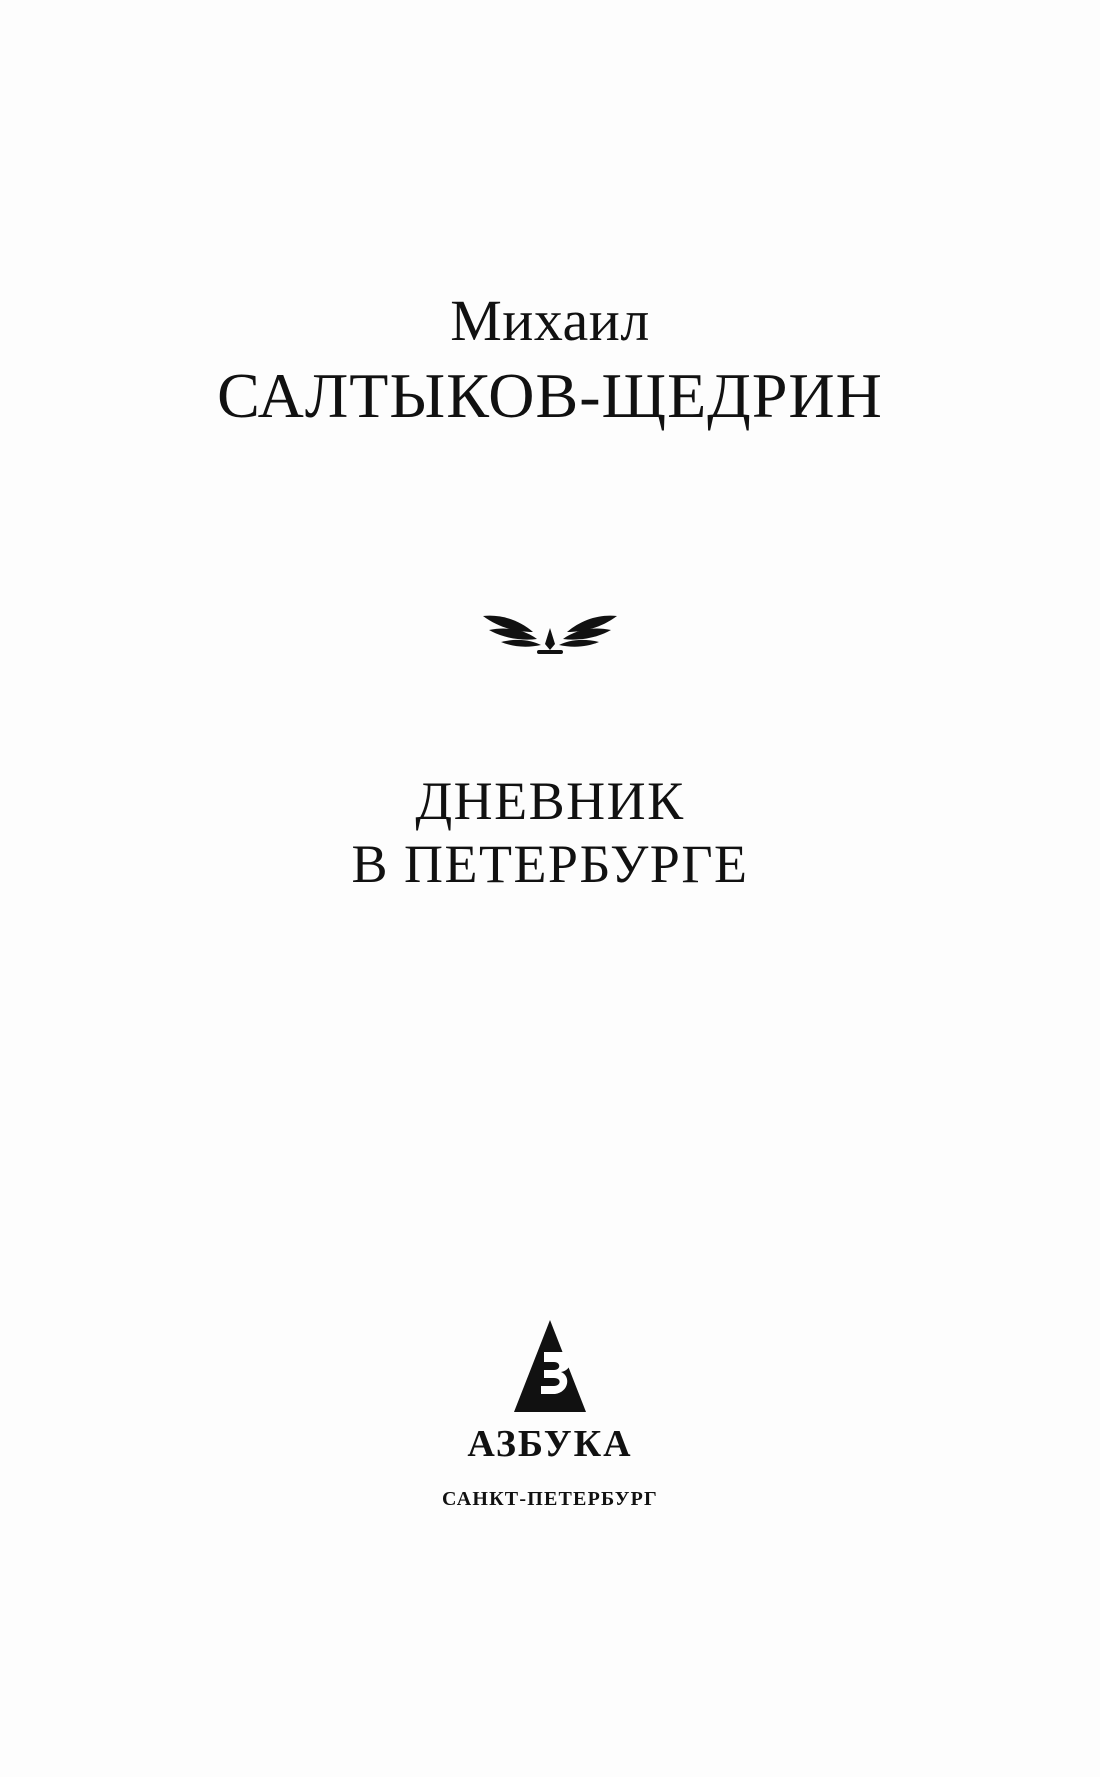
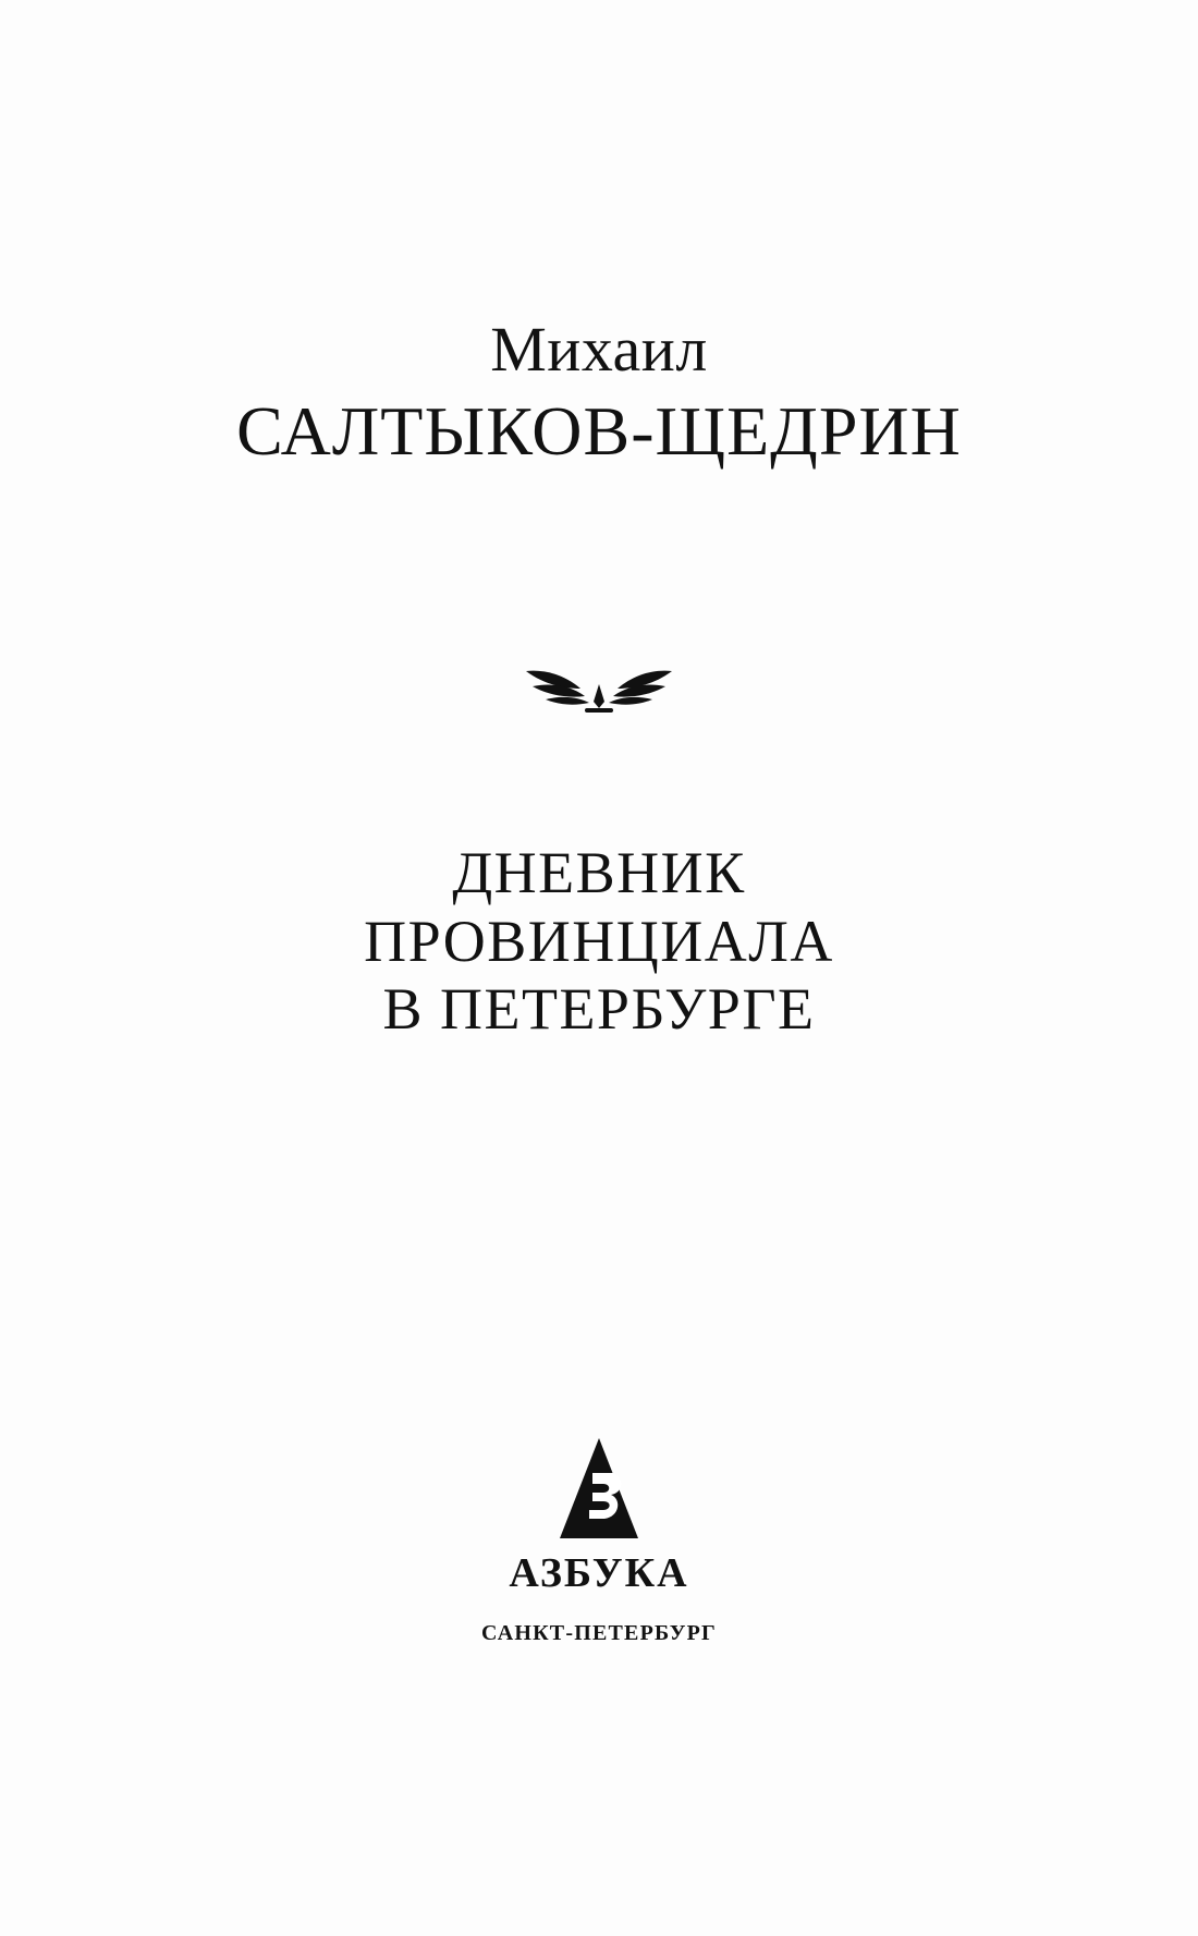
  Михаил
  САЛТЫКОВ-ЩЕДРИН
  ДНЕВНИК
+ ПРОВИНЦИАЛА
  В ПЕТЕРБУРГЕ
  АЗБУКА
  САНКТ-ПЕТЕРБУРГ
